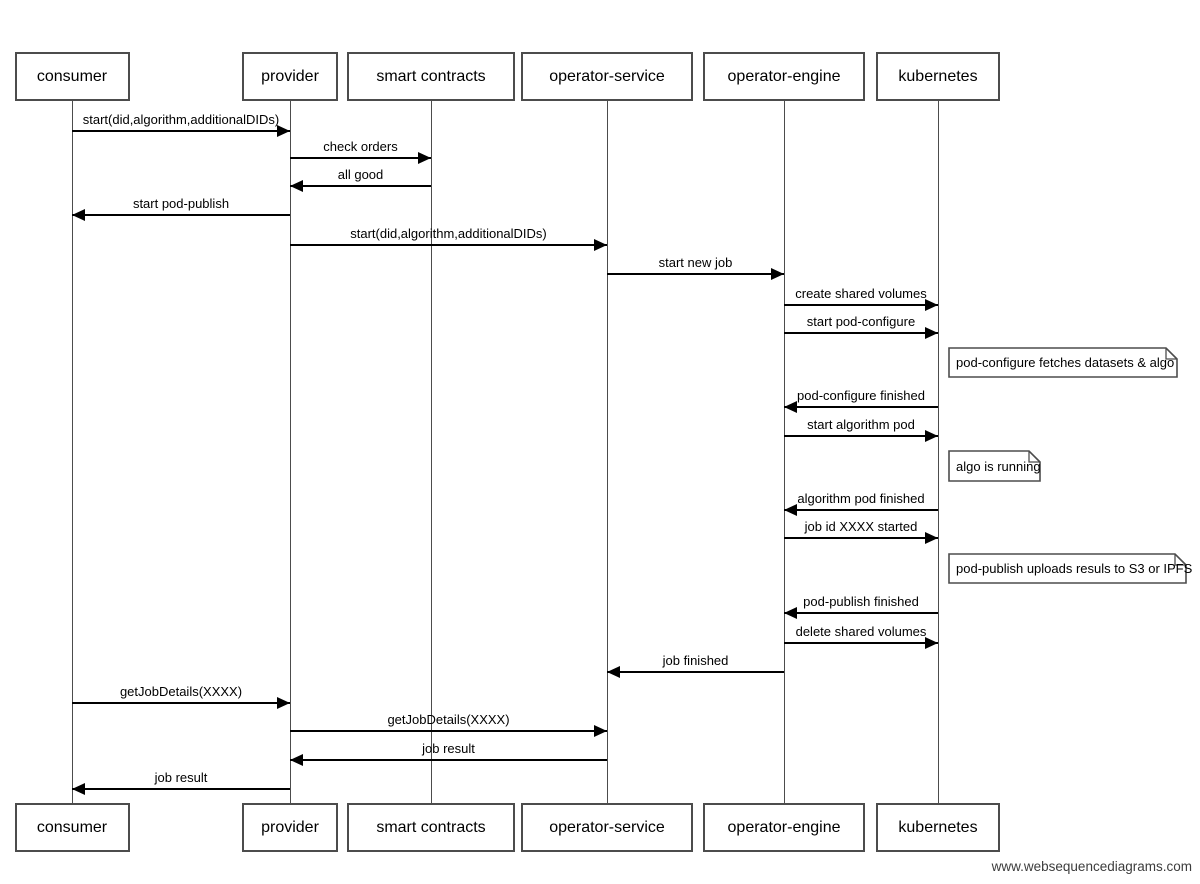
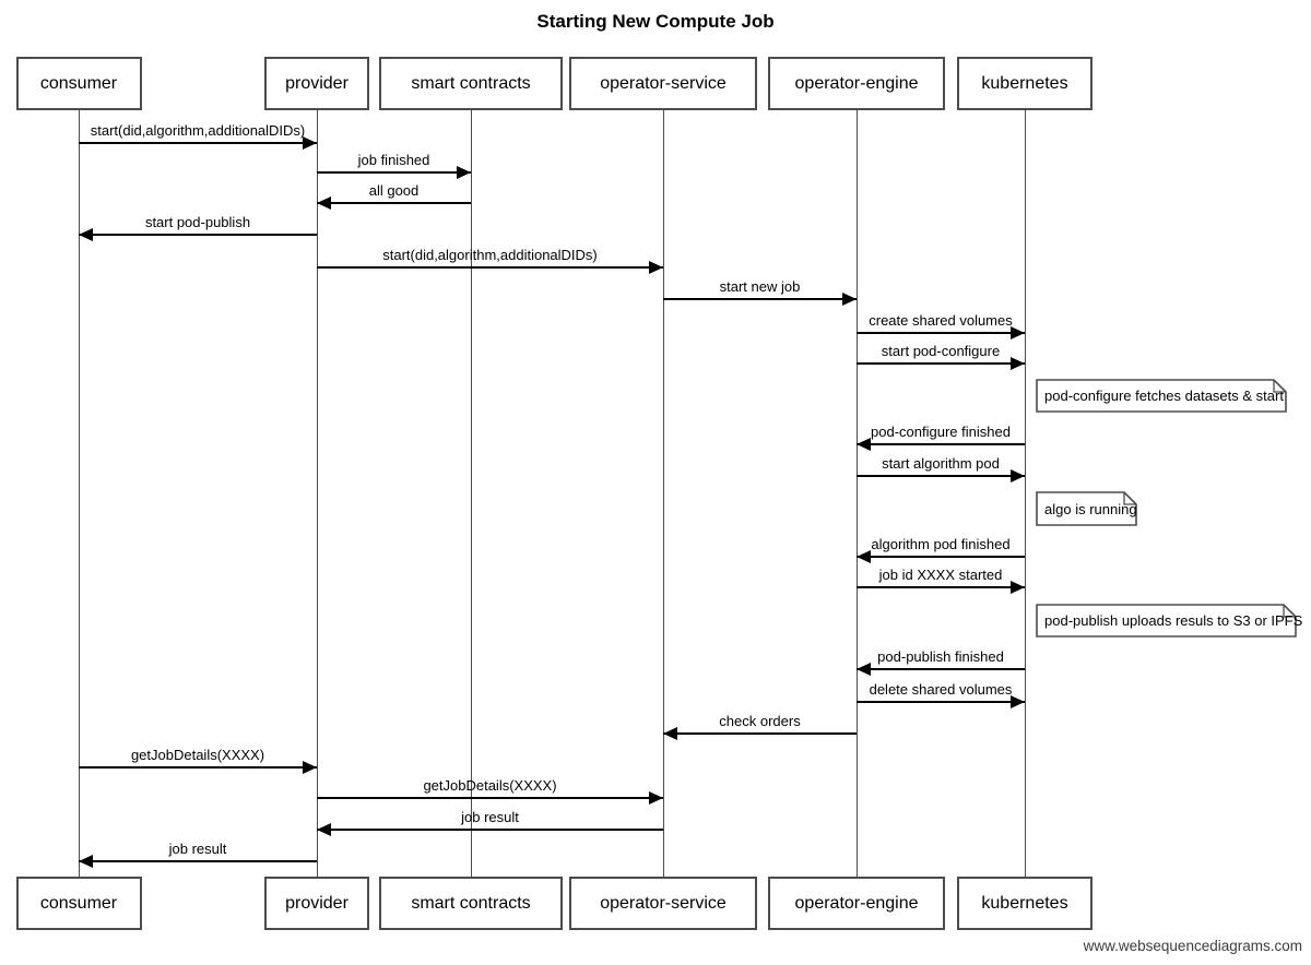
+ Starting New Compute Job
  consumer
  consumer
  provider
  provider
  smart contracts
  smart contracts
  operator-service
  operator-service
  operator-engine
  operator-engine
  kubernetes
  kubernetes
  start(did,algorithm,additionalDIDs)
- check orders
+ job finished
  all good
  start pod-publish
  start(did,algorithm,additionalDIDs)
  start new job
  create shared volumes
  start pod-configure
  pod-configure finished
  start algorithm pod
  algorithm pod finished
  job id XXXX started
  pod-publish finished
  delete shared volumes
- job finished
+ check orders
  getJobDetails(XXXX)
  getJobDetails(XXXX)
  job result
  job result
- pod-configure fetches datasets & algo
+ pod-configure fetches datasets & start
  algo is running
  pod-publish uploads resuls to S3 or IPFS
  www.websequencediagrams.com
